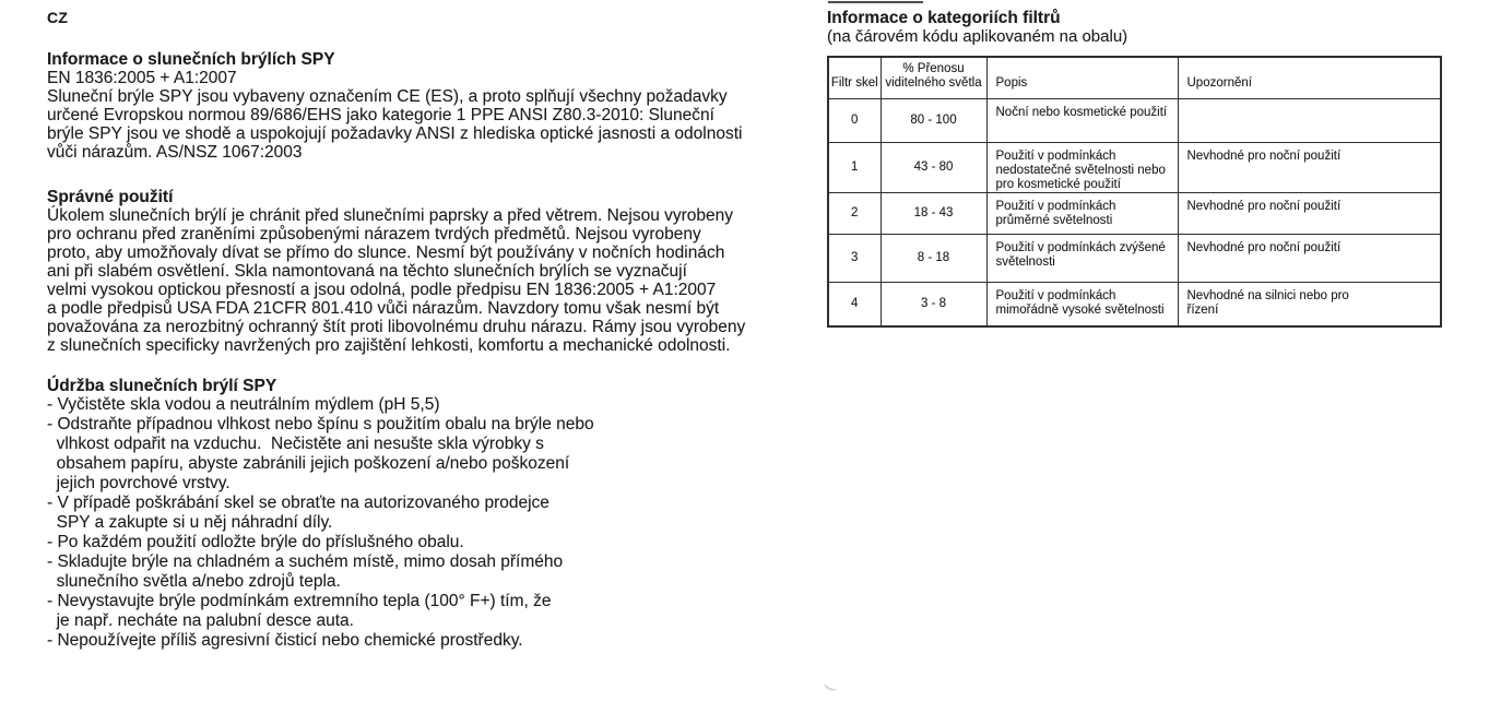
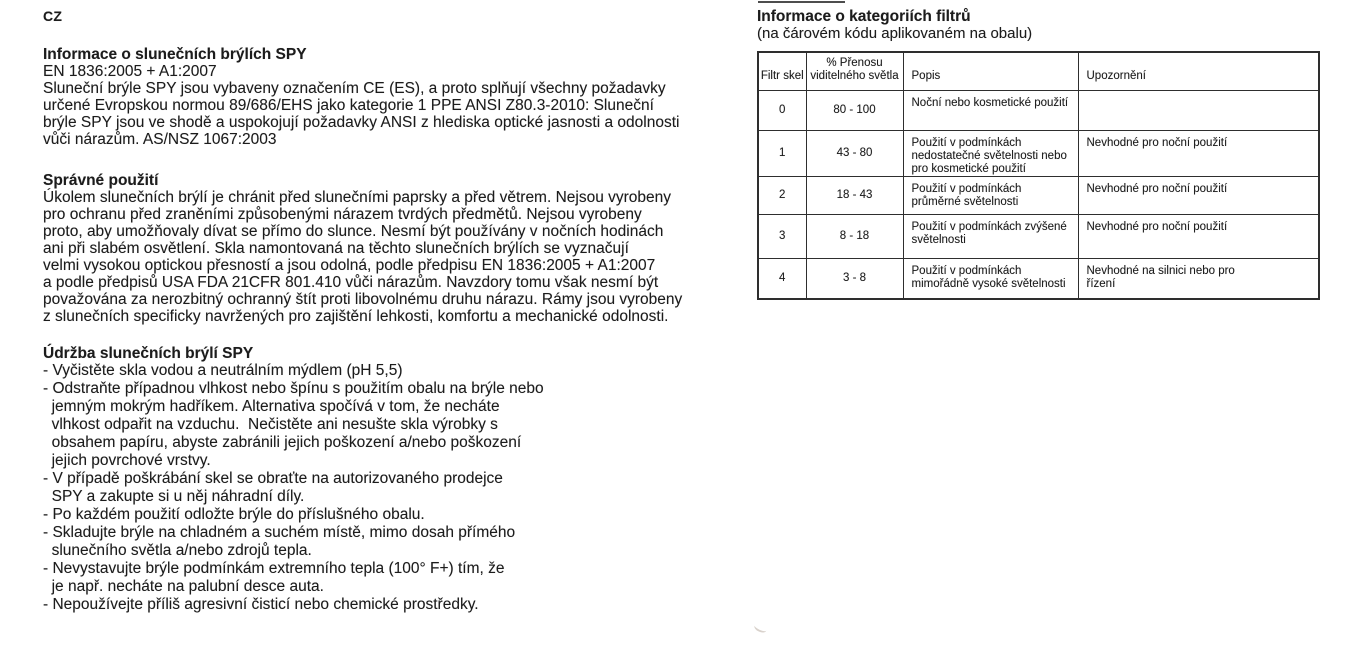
  CZ
  Informace o slunečních brýlích SPY
  EN 1836:2005 + A1:2007
  Sluneční brýle SPY jsou vybaveny označením CE (ES), a proto splňují všechny požadavky
  určené Evropskou normou 89/686/EHS jako kategorie 1 PPE ANSI Z80.3-2010: Sluneční
  brýle SPY jsou ve shodě a uspokojují požadavky ANSI z hlediska optické jasnosti a odolnosti
  vůči nárazům. AS/NSZ 1067:2003
  Správné použití
  Úkolem slunečních brýlí je chránit před slunečními paprsky a před větrem. Nejsou vyrobeny
  pro ochranu před zraněními způsobenými nárazem tvrdých předmětů. Nejsou vyrobeny
  proto, aby umožňovaly dívat se přímo do slunce. Nesmí být používány v nočních hodinách
  ani při slabém osvětlení. Skla namontovaná na těchto slunečních brýlích se vyznačují
  velmi vysokou optickou přesností a jsou odolná, podle předpisu EN 1836:2005 + A1:2007
  a podle předpisů USA FDA 21CFR 801.410 vůči nárazům. Navzdory tomu však nesmí být
  považována za nerozbitný ochranný štít proti libovolnému druhu nárazu. Rámy jsou vyrobeny
  z slunečních specificky navržených pro zajištění lehkosti, komfortu a mechanické odolnosti.
  Údržba slunečních brýlí SPY
  - Vyčistěte skla vodou a neutrálním mýdlem (pH 5,5)
  - Odstraňte případnou vlhkost nebo špínu s použitím obalu na brýle nebo
+ jemným mokrým hadříkem. Alternativa spočívá v tom, že necháte
  vlhkost odpařit na vzduchu. Nečistěte ani nesušte skla výrobky s
  obsahem papíru, abyste zabránili jejich poškození a/nebo poškození
  jejich povrchové vrstvy.
  - V případě poškrábání skel se obraťte na autorizovaného prodejce
  SPY a zakupte si u něj náhradní díly.
  - Po každém použití odložte brýle do příslušného obalu.
  - Skladujte brýle na chladném a suchém místě, mimo dosah přímého
  slunečního světla a/nebo zdrojů tepla.
  - Nevystavujte brýle podmínkám extremního tepla (100° F+) tím, že
  je např. necháte na palubní desce auta.
  - Nepoužívejte příliš agresivní čisticí nebo chemické prostředky.
  Informace o kategoriích filtrů
  (na čárovém kódu aplikovaném na obalu)
  Filtr skel	% Přenosu viditelného světla	Popis	Upozornění
  0	80 - 100	Noční nebo kosmetické použití
  1	43 - 80	Použití v podmínkách nedostatečné světelnosti nebo pro kosmetické použití	Nevhodné pro noční použití
  2	18 - 43	Použití v podmínkách průměrné světelnosti	Nevhodné pro noční použití
  3	8 - 18	Použití v podmínkách zvýšené světelnosti	Nevhodné pro noční použití
  4	3 - 8	Použití v podmínkách mimořádně vysoké světelnosti	Nevhodné na silnici nebo pro řízení
